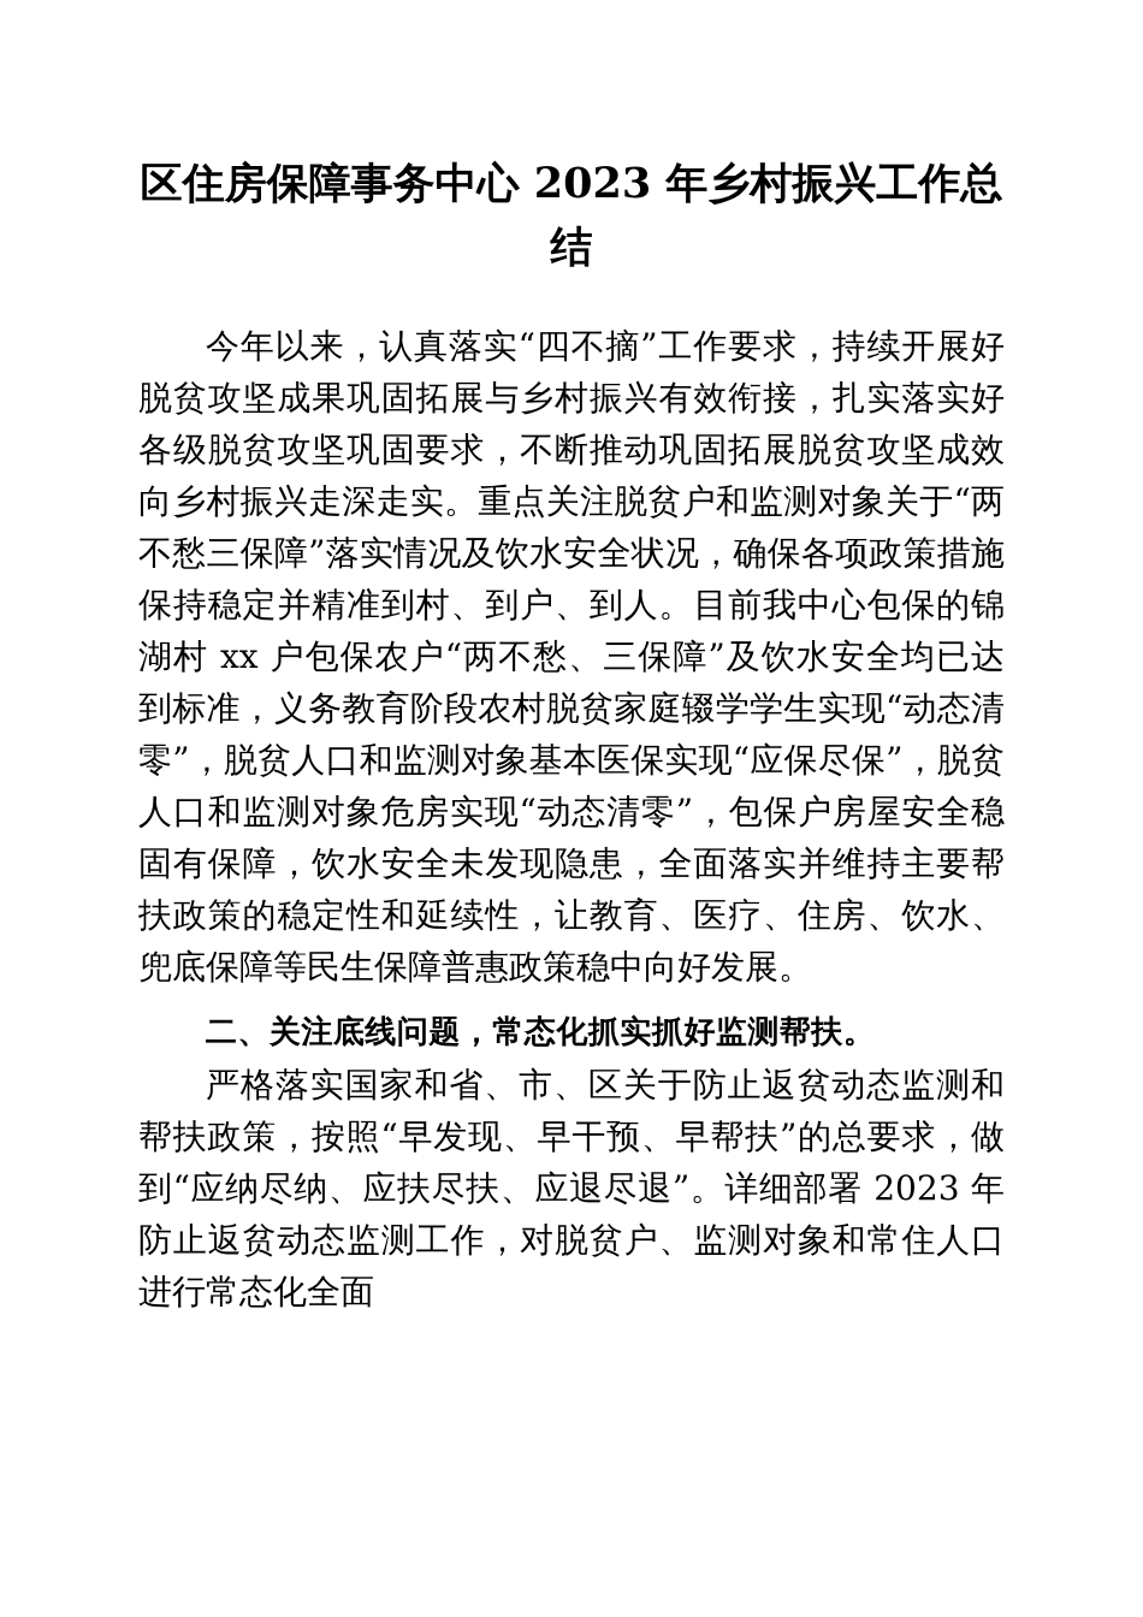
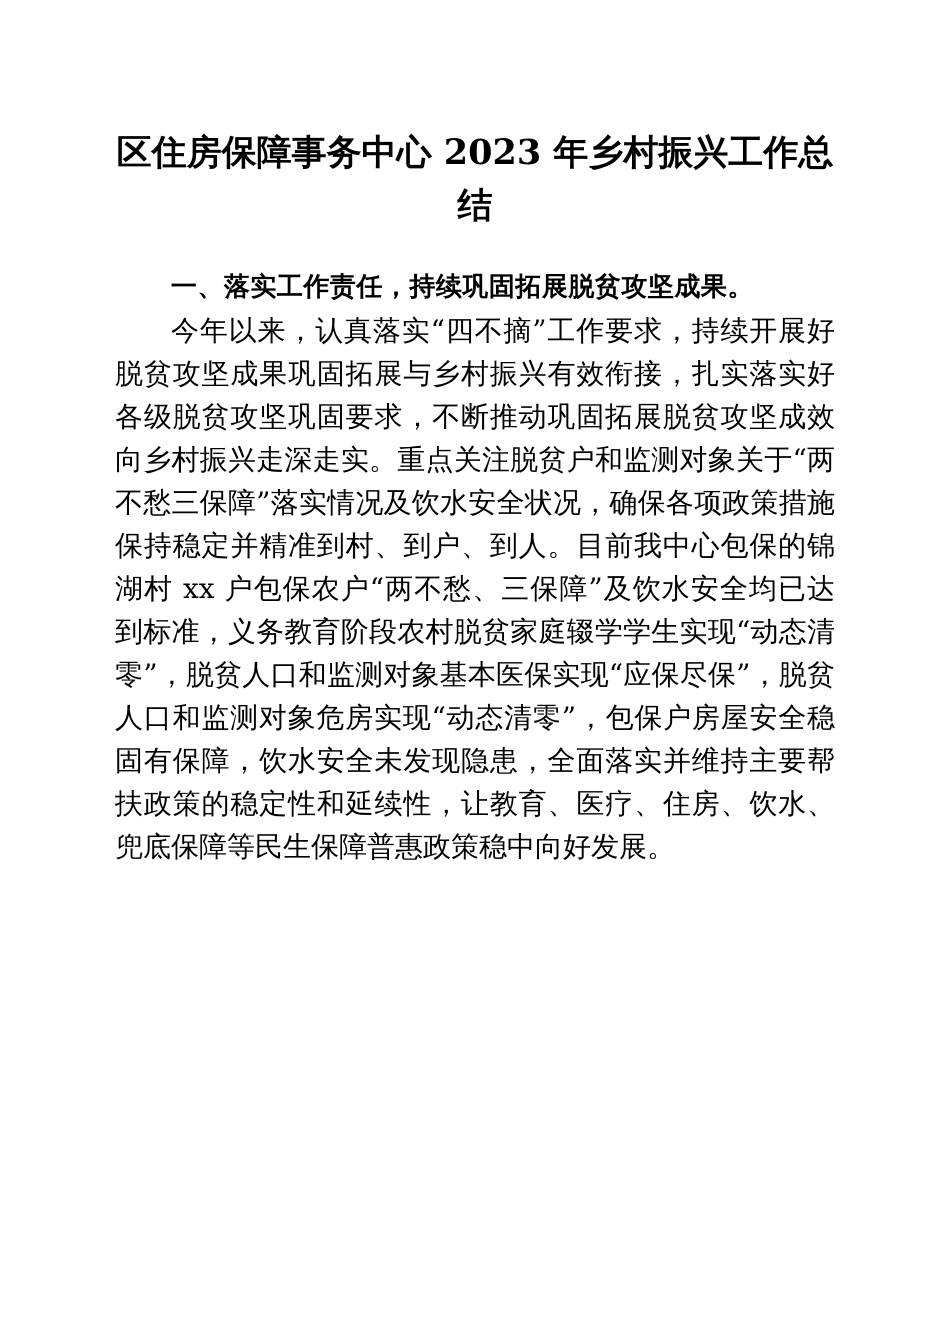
  区住房保障事务中心 2023 年乡村振兴工作总结
+ 一、落实工作责任，持续巩固拓展脱贫攻坚成果。
  今年以来，认真落实“四不摘”工作要求，持续开展好脱贫攻坚成果巩固拓展与乡村振兴有效衔接，扎实落实好各级脱贫攻坚巩固要求，不断推动巩固拓展脱贫攻坚成效向乡村振兴走深走实。重点关注脱贫户和监测对象关于“两不愁三保障”落实情况及饮水安全状况，确保各项政策措施保持稳定并精准到村、到户、到人。目前我中心包保的锦湖村 xx 户包保农户“两不愁、三保障”及饮水安全均已达到标准，义务教育阶段农村脱贫家庭辍学学生实现“动态清零”，脱贫人口和监测对象基本医保实现“应保尽保”，脱贫人口和监测对象危房实现“动态清零”，包保户房屋安全稳固有保障，饮水安全未发现隐患，全面落实并维持主要帮扶政策的稳定性和延续性，让教育、医疗、住房、饮水、兜底保障等民生保障普惠政策稳中向好发展。
- 二、关注底线问题，常态化抓实抓好监测帮扶。
- 严格落实国家和省、市、区关于防止返贫动态监测和帮扶政策，按照“早发现、早干预、早帮扶”的总要求，做到“应纳尽纳、应扶尽扶、应退尽退”。详细部署 2023 年防止返贫动态监测工作，对脱贫户、监测对象和常住人口进行常态化全面
